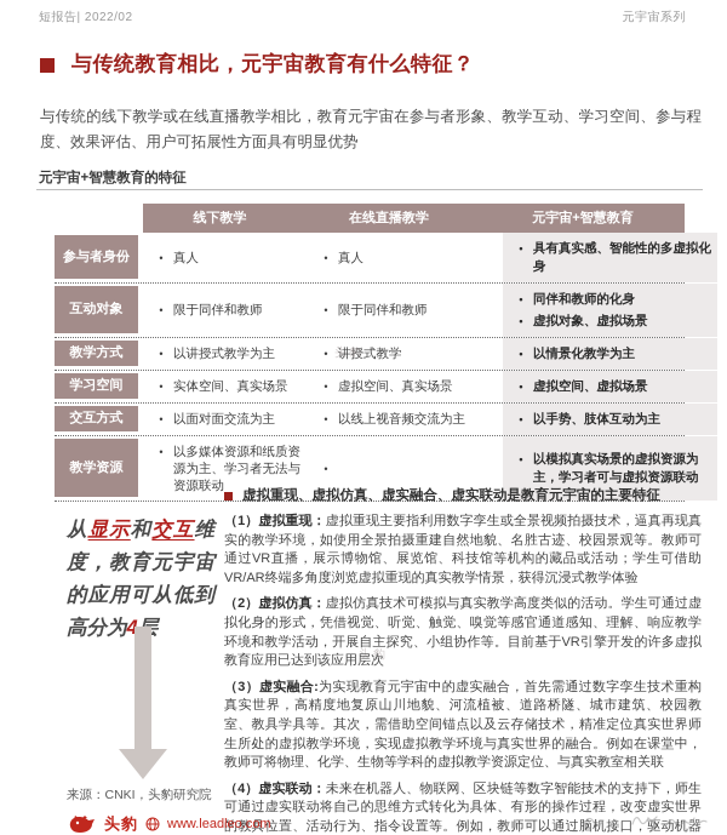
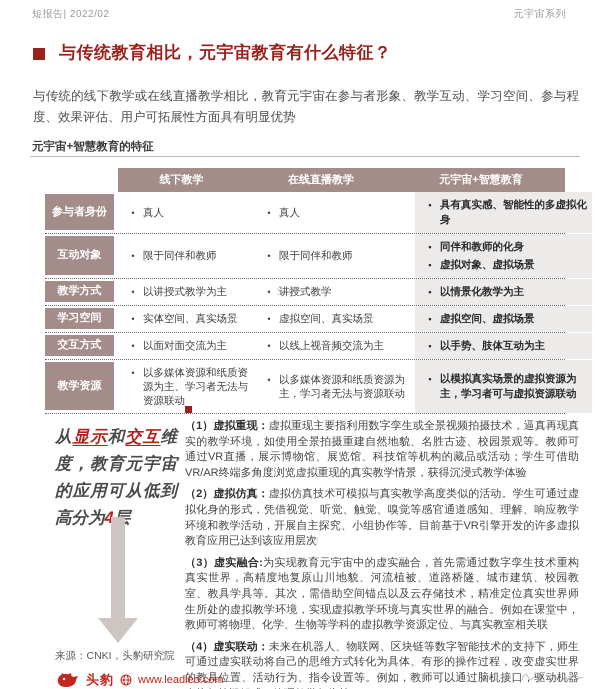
  短报告| 2022/02
  元宇宙系列
  与传统教育相比，元宇宙教育有什么特征？
  与传统的线下教学或在线直播教学相比，教育元宇宙在参与者形象、教学互动、学习空间、参与程度、效果评估、用户可拓展性方面具有明显优势
  元宇宙+智慧教育的特征
  线下教学
  在线直播教学
  元宇宙+智慧教育
  参与者身份
  •
  真人
  •
  真人
  •
  具有真实感、智能性的多虚拟化身
  互动对象
  •
  限于同伴和教师
  •
  限于同伴和教师
  •
  同伴和教师的化身
  •
  虚拟对象、虚拟场景
  教学方式
  •
  以讲授式教学为主
  •
  讲授式教学
  •
  以情景化教学为主
  学习空间
  •
  实体空间、真实场景
  •
  虚拟空间、真实场景
  •
  虚拟空间、虚拟场景
  交互方式
  •
  以面对面交流为主
  •
  以线上视音频交流为主
  •
  以手势、肢体互动为主
  教学资源
  •
  以多媒体资源和纸质资源为主、学习者无法与资源联动
  •
+ 以多媒体资源和纸质资源为主，学习者无法与资源联动
  •
  以模拟真实场景的虚拟资源为主，学习者可与虚拟资源联动
  头豹
  头豹
  从显示和交互维度，教育元宇宙的应用可从低到高分为4
- 虚拟重现、虚拟仿真、虚实融合、虚实联动是教育元宇宙的主要特征
  （1）虚拟重现：虚拟重现主要指利用数字孪生或全景视频拍摄技术，逼真再现真实的教学环境，如使用全景拍摄重建自然地貌、名胜古迹、校园景观等。教师可通过VR直播，展示博物馆、展览馆、科技馆等机构的藏品或活动；学生可借助VR/AR终端多角度浏览虚拟重现的真实教学情景，获得沉浸式教学体验
  （2）虚拟仿真：虚拟仿真技术可模拟与真实教学高度类似的活动。学生可通过虚拟化身的形式，凭借视觉、听觉、触觉、嗅觉等感官通道感知、理解、响应教学环境和教学活动，开展自主探究、小组协作等。目前基于VR引擎开发的许多虚拟教育应用已达到该应用层次
  （3）虚实融合:为实现教育元宇宙中的虚实融合，首先需通过数字孪生技术重构真实世界，高精度地复原山川地貌、河流植被、道路桥隧、城市建筑、校园教室、教具学具等。其次，需借助空间锚点以及云存储技术，精准定位真实世界师生所处的虚拟教学环境，实现虚拟教学环境与真实世界的融合。例如在课堂中，教师可将物理、化学、生物等学科的虚拟教学资源定位、与真实教室相关联
  （4）虚实联动：未来在机器人、物联网、区块链等数字智能技术的支持下，师生可通过虚实联动将自己的思维方式转化为具体、有形的操作过程，改变虚实世界的教具位置、活动行为、指令设置等。例如，教师可以通过脑机接口，驱动机器
  来源：CNKI，头豹研究院
  头豹
  www.leadleo.com
